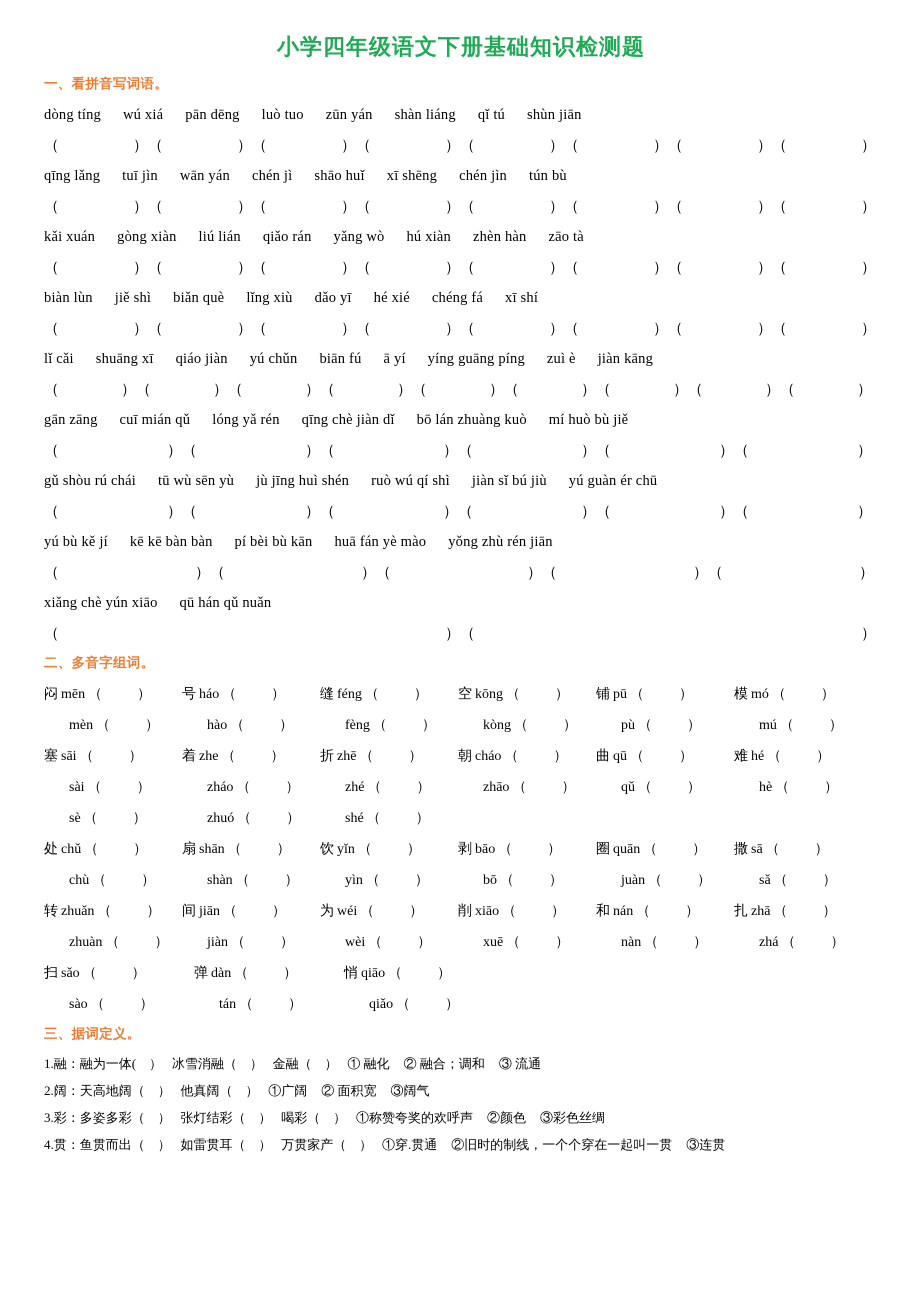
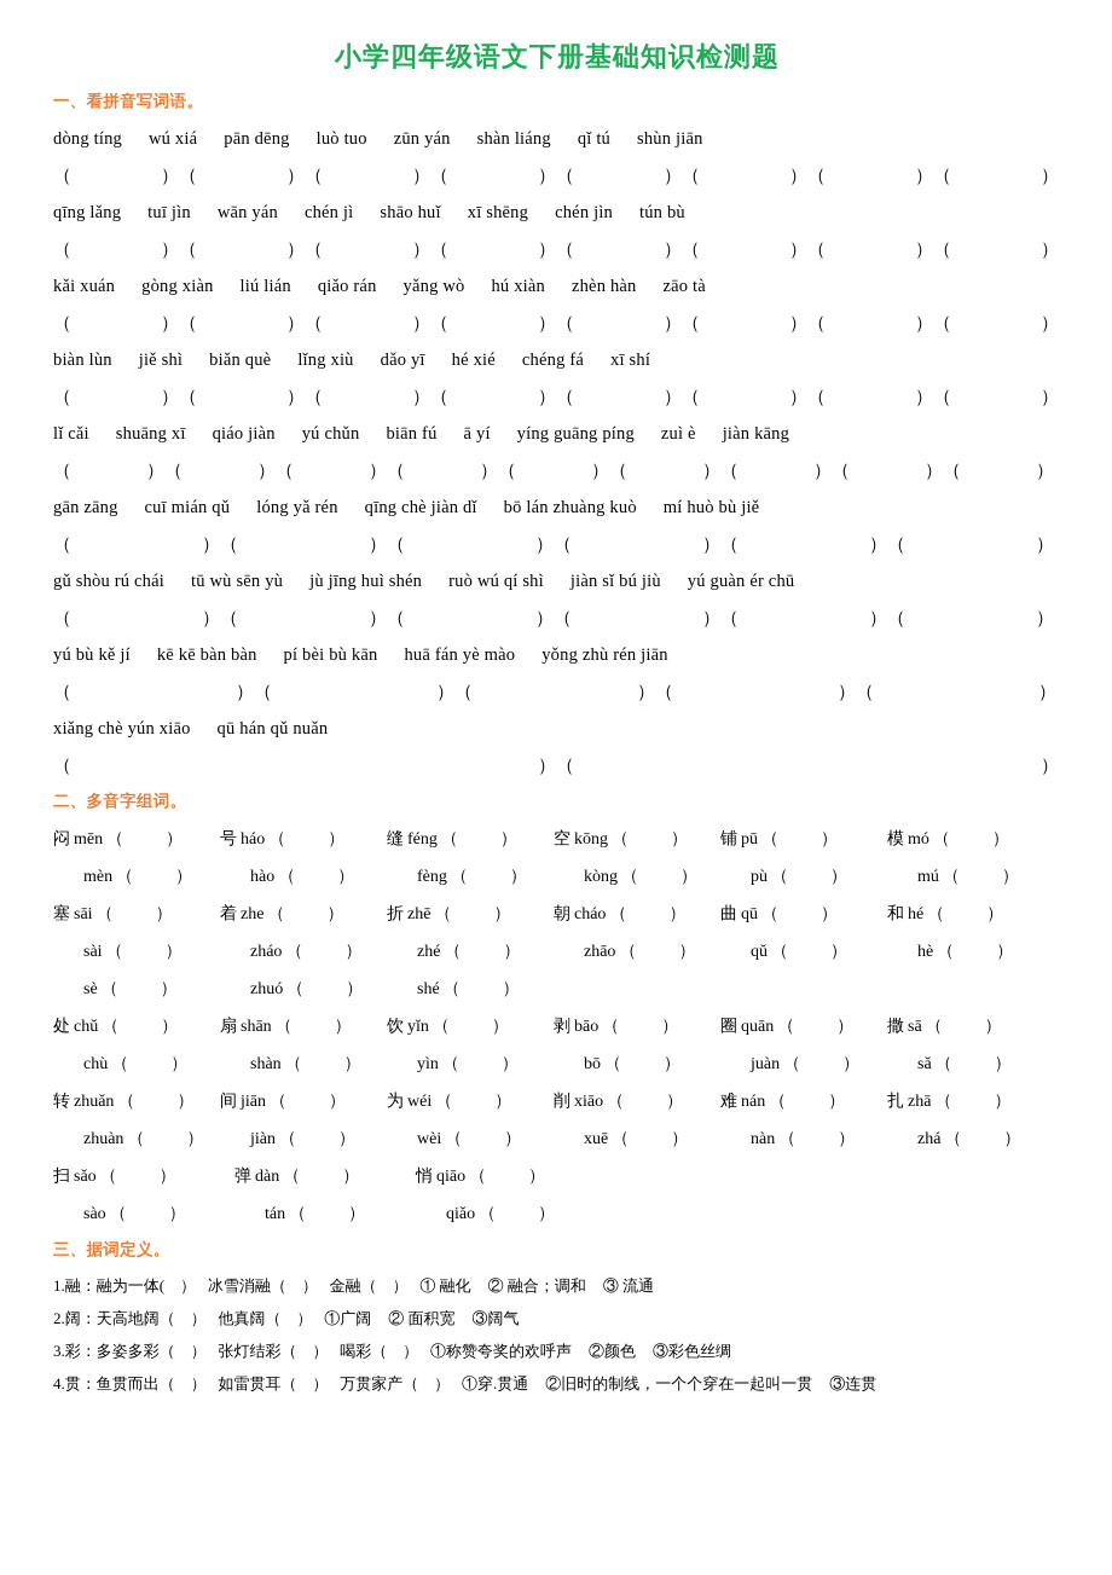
  小学四年级语文下册基础知识检测题
  一、看拼音写词语。
  dòng tíng wú xiá pān dēng luò tuo zūn yán shàn liáng qǐ tú shùn jiān
  （ ）（ ）（ ）（ ）（ ）（ ）（ ）（ ）
  qīng lǎng tuī jìn wān yán chén jì shāo huǐ xī shēng chén jìn tún bù
  （ ）（ ）（ ）（ ）（ ）（ ）（ ）（ ）
  kǎi xuán gòng xiàn liú lián qiǎo rán yǎng wò hú xiàn zhèn hàn zāo tà
  （ ）（ ）（ ）（ ）（ ）（ ）（ ）（ ）
  biàn lùn jiě shì biǎn què lǐng xiù dǎo yī hé xié chéng fá xī shí
  （ ）（ ）（ ）（ ）（ ）（ ）（ ）（ ）
  lǐ cǎi shuāng xī qiáo jiàn yú chǔn biān fú ā yí yíng guāng píng zuì è jiàn kāng
  （ ）（ ）（ ）（ ）（ ）（ ）（ ）（ ）（ ）
  gān zāng cuī mián qǔ lóng yǎ rén qīng chè jiàn dǐ bō lán zhuàng kuò mí huò bù jiě
  （ ）（ ）（ ）（ ）（ ）（ ）
  gǔ shòu rú chái tū wù sēn yù jù jīng huì shén ruò wú qí shì jiàn sǐ bú jiù yú guàn ér chū
  （ ）（ ）（ ）（ ）（ ）（ ）
  yú bù kě jí kē kē bàn bàn pí bèi bù kān huā fán yè mào yǒng zhù rén jiān
  （ ）（ ）（ ）（ ）（ ）
  xiǎng chè yún xiāo qū hán qǔ nuǎn
  （ ）（ ）
  二、多音字组词。
  闷 mēn （ ） 号 háo （ ） 缝 féng （ ） 空 kōng （ ） 铺 pū （ ） 模 mó （ ）
  mèn （ ） hào （ ） fèng （ ） kòng （ ） pù （ ） mú （ ）
- 塞 sāi （ ） 着 zhe （ ） 折 zhē （ ） 朝 cháo （ ） 曲 qū （ ） 难 hé （ ）
+ 塞 sāi （ ） 着 zhe （ ） 折 zhē （ ） 朝 cháo （ ） 曲 qū （ ） 和 hé （ ）
  sài （ ） zháo （ ） zhé （ ） zhāo （ ） qǔ （ ） hè （ ）
  sè （ ） zhuó （ ） shé （ ）
  处 chǔ （ ） 扇 shān （ ） 饮 yǐn （ ） 剥 bāo （ ） 圈 quān （ ） 撒 sā （ ）
  chù （ ） shàn （ ） yìn （ ） bō （ ） juàn （ ） sǎ （ ）
- 转 zhuǎn （ ） 间 jiān （ ） 为 wéi （ ） 削 xiāo （ ） 和 nán （ ） 扎 zhā （ ）
+ 转 zhuǎn （ ） 间 jiān （ ） 为 wéi （ ） 削 xiāo （ ） 难 nán （ ） 扎 zhā （ ）
  zhuàn （ ） jiàn （ ） wèi （ ） xuē （ ） nàn （ ） zhá （ ）
  扫 sǎo （ ） 弹 dàn （ ） 悄 qiāo （ ）
  sào （ ） tán （ ） qiǎo （ ）
  三、据词定义。
  1.融：融为一体( ） 冰雪消融（ ） 金融（ ） ① 融化 ② 融合；调和 ③ 流通
  2.阔：天高地阔（ ） 他真阔（ ） ①广阔 ② 面积宽 ③阔气
  3.彩：多姿多彩（ ） 张灯结彩（ ） 喝彩（ ） ①称赞夸奖的欢呼声 ②颜色 ③彩色丝绸
  4.贯：鱼贯而出（ ） 如雷贯耳（ ） 万贯家产（ ） ①穿.贯通 ②旧时的制线，一个个穿在一起叫一贯 ③连贯
